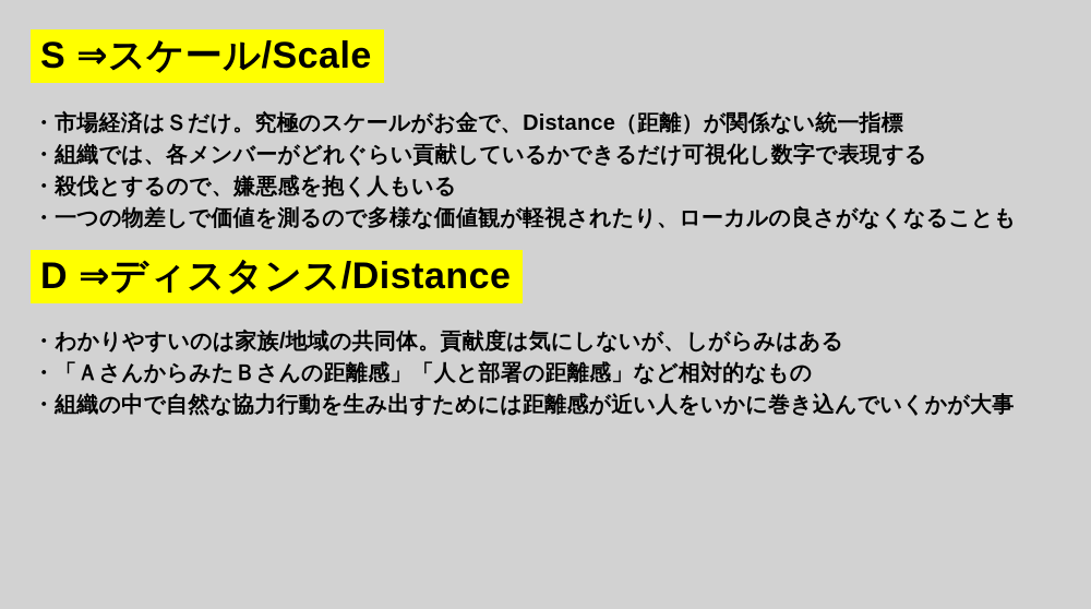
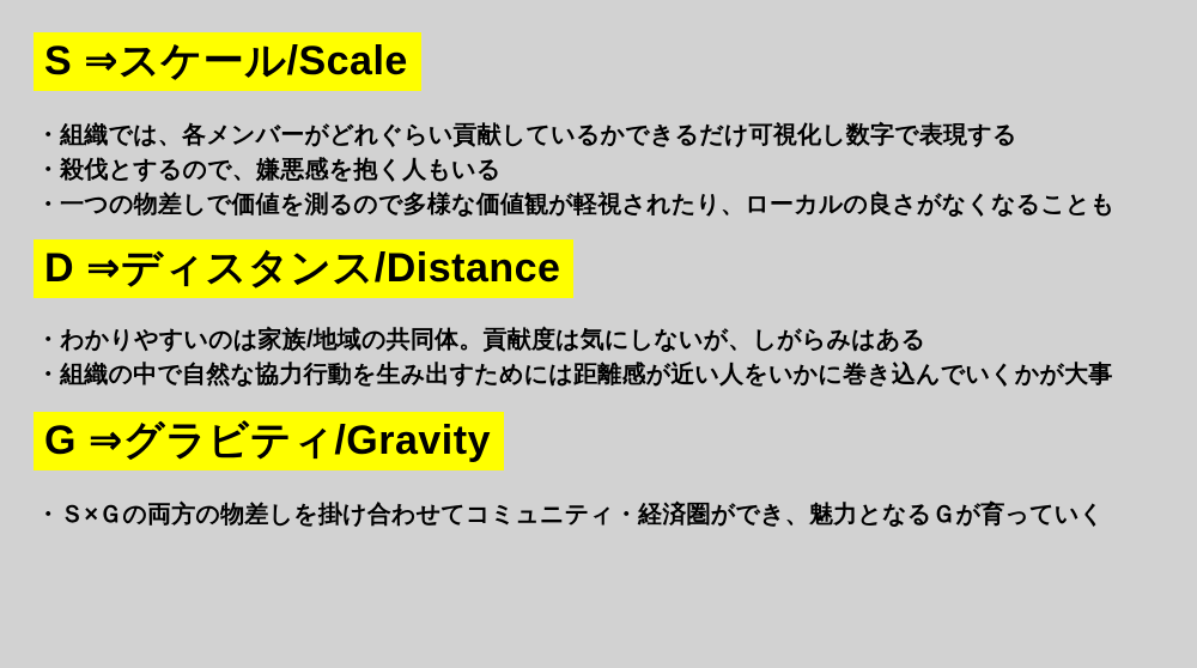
  S ⇒スケール/Scale
- ・市場経済はＳだけ。究極のスケールがお金で、Distance（距離）が関係ない統一指標
  ・組織では、各メンバーがどれぐらい貢献しているかできるだけ可視化し数字で表現する
  ・殺伐とするので、嫌悪感を抱く人もいる
  ・一つの物差しで価値を測るので多様な価値観が軽視されたり、ローカルの良さがなくなることも
  D ⇒ディスタンス/Distance
  ・わかりやすいのは家族/地域の共同体。貢献度は気にしないが、しがらみはある
- ・「ＡさんからみたＢさんの距離感」「人と部署の距離感」など相対的なもの
  ・組織の中で自然な協力行動を生み出すためには距離感が近い人をいかに巻き込んでいくかが大事
+ G ⇒グラビティ/Gravity
+ ・Ｓ×Ｇの両方の物差しを掛け合わせてコミュニティ・経済圏ができ、魅力となるＧが育っていく
